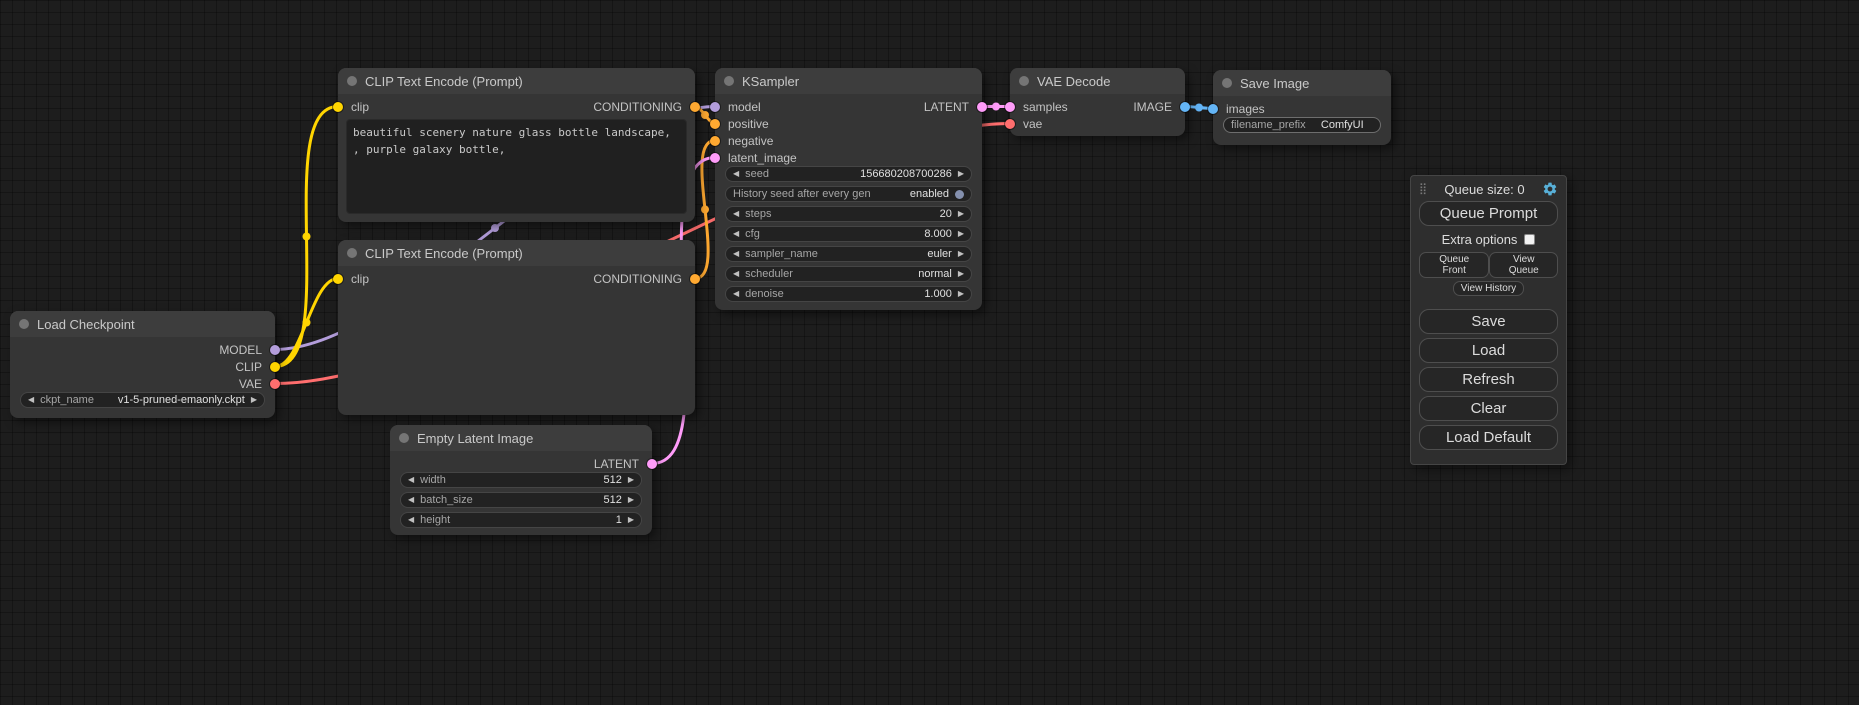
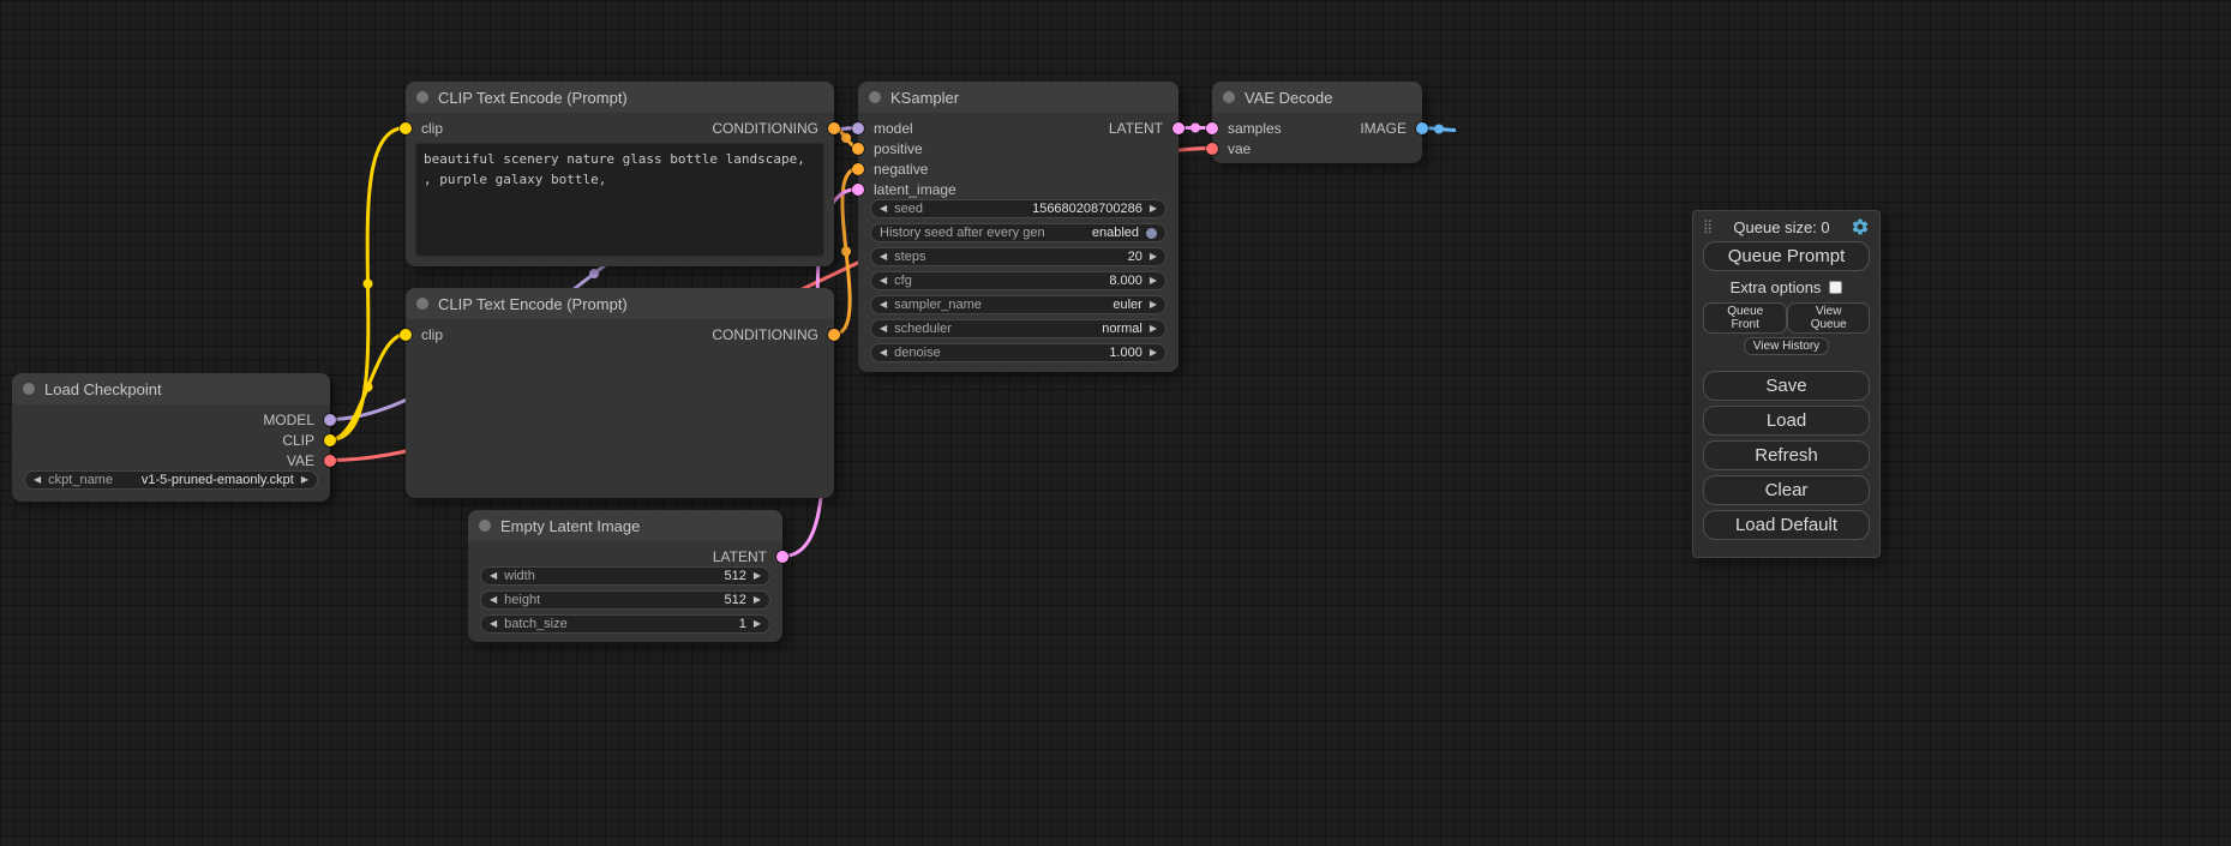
  Load Checkpoint
  MODEL
  CLIP
  VAE
  ◀
  ckpt_name
  v1-5-pruned-emaonly.ckpt
  ▶
  CLIP Text Encode (Prompt)
  clip
  CONDITIONING
  CLIP Text Encode (Prompt)
  clip
  CONDITIONING
  Empty Latent Image
  LATENT
  ◀
  width
  512
  ▶
  ◀
- batch_size
+ height
  512
  ▶
  ◀
- height
+ batch_size
  1
  ▶
  KSampler
  model
  positive
  negative
  latent_image
  LATENT
  ◀
  seed
  156680208700286
  ▶
  History seed after every gen
  enabled
  ◀
  steps
  20
  ▶
  ◀
  cfg
  8.000
  ▶
  ◀
  sampler_name
  euler
  ▶
  ◀
  scheduler
  normal
  ▶
  ◀
  denoise
  1.000
  ▶
  VAE Decode
  samples
  vae
  IMAGE
- Save Image
- images
- filename_prefix
- ComfyUI
  ⣿
  Queue size: 0
  Queue Prompt
  Extra options
  Queue Front
  View Queue
  View History
  Save
  Load
  Refresh
  Clear
  Load Default
